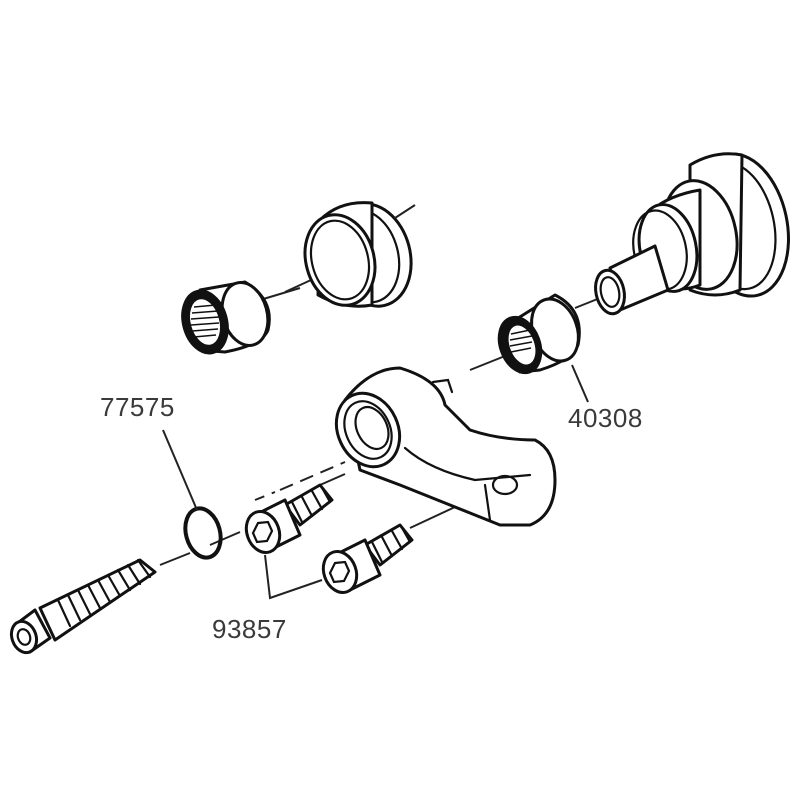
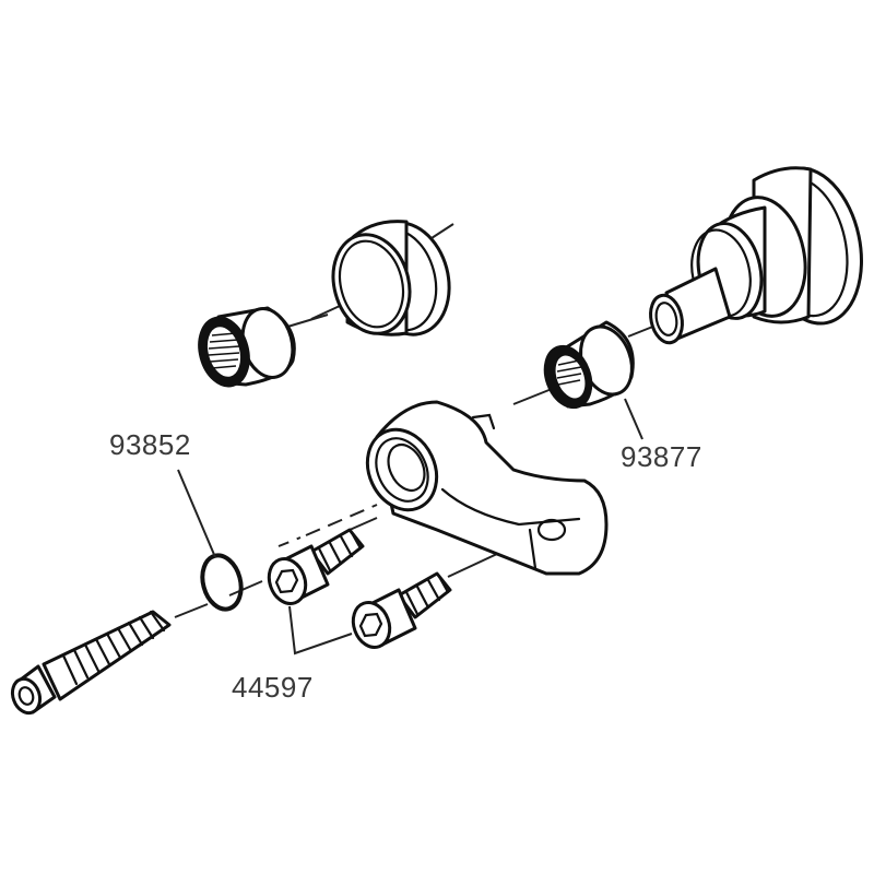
- 77575
+ 93852
- 40308
+ 93877
- 93857
+ 44597
